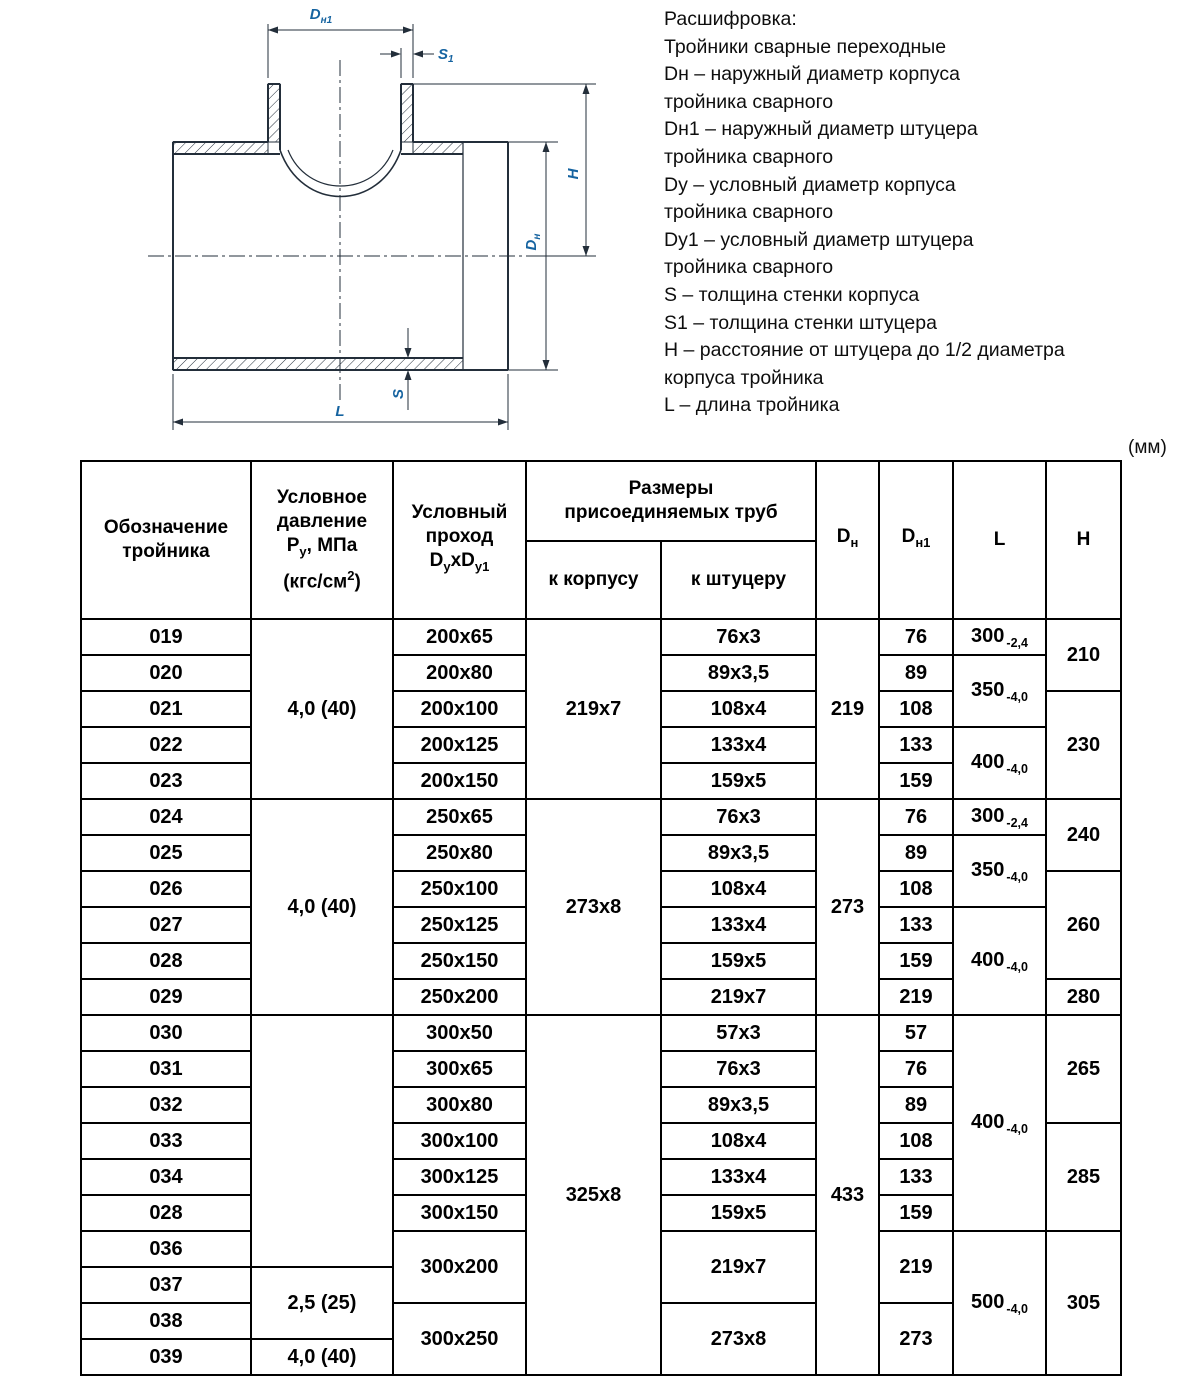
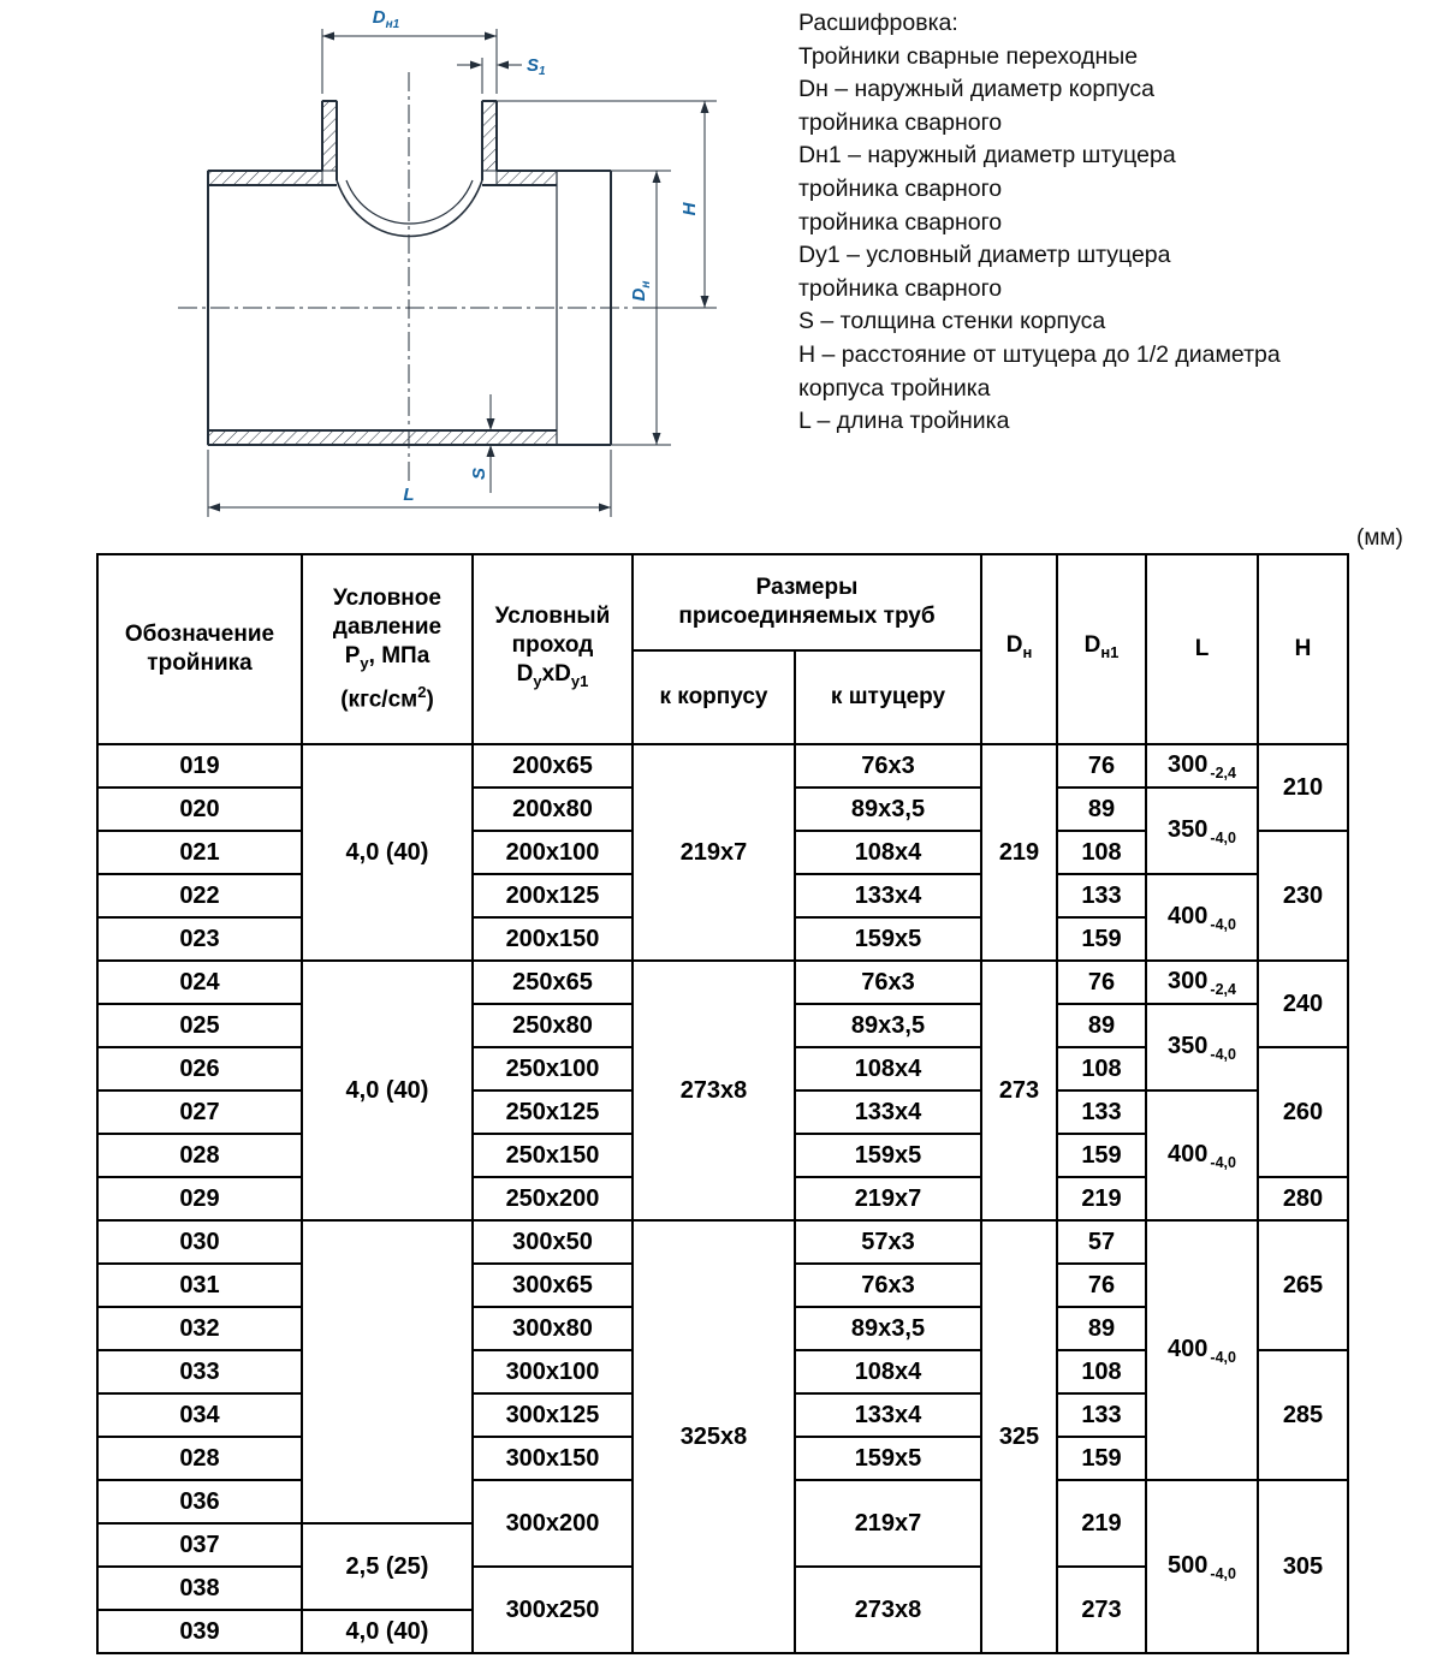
  Dн1
  S1
  L
  Расшифровка:
  Тройники сварные переходные
  Dн – наружный диаметр корпуса
  тройника сварного
  Dн1 – наружный диаметр штуцера
  тройника сварного
- Dу – условный диаметр корпуса
  тройника сварного
  Dу1 – условный диаметр штуцера
  тройника сварного
  S – толщина стенки корпуса
- S1 – толщина стенки штуцера
  H – расстояние от штуцера до 1/2 диаметра
  корпуса тройника
  L – длина тройника
  (мм)
  Обозначение тройника	Условное давление Pу, МПа (кгс/см2)	Условный проход DуxDу1	Размеры присоединяемых труб	Dн	Dн1	L	H
  к корпусу	к штуцеру
  019	4,0 (40)	200x65	219x7	76x3	219	76	300 -2,4	210
  020	200x80	89x3,5	89	350 -4,0
  021	200x100	108x4	108	230
  022	200x125	133x4	133	400 -4,0
  023	200x150	159x5	159
  024	4,0 (40)	250x65	273x8	76x3	273	76	300 -2,4	240
  025	250x80	89x3,5	89	350 -4,0
  026	250x100	108x4	108	260
  027	250x125	133x4	133	400 -4,0
  028	250x150	159x5	159
  029	250x200	219x7	219	280
- 030		300x50	325x8	57x3	433	57	400 -4,0	265
+ 030		300x50	325x8	57x3	325	57	400 -4,0	265
  031	300x65	76x3	76
  032	300x80	89x3,5	89
  033	300x100	108x4	108	285
  034	300x125	133x4	133
  028	300x150	159x5	159
  036	300x200	219x7	219	500 -4,0	305
  037	2,5 (25)
  038	300x250	273x8	273
  039	4,0 (40)
